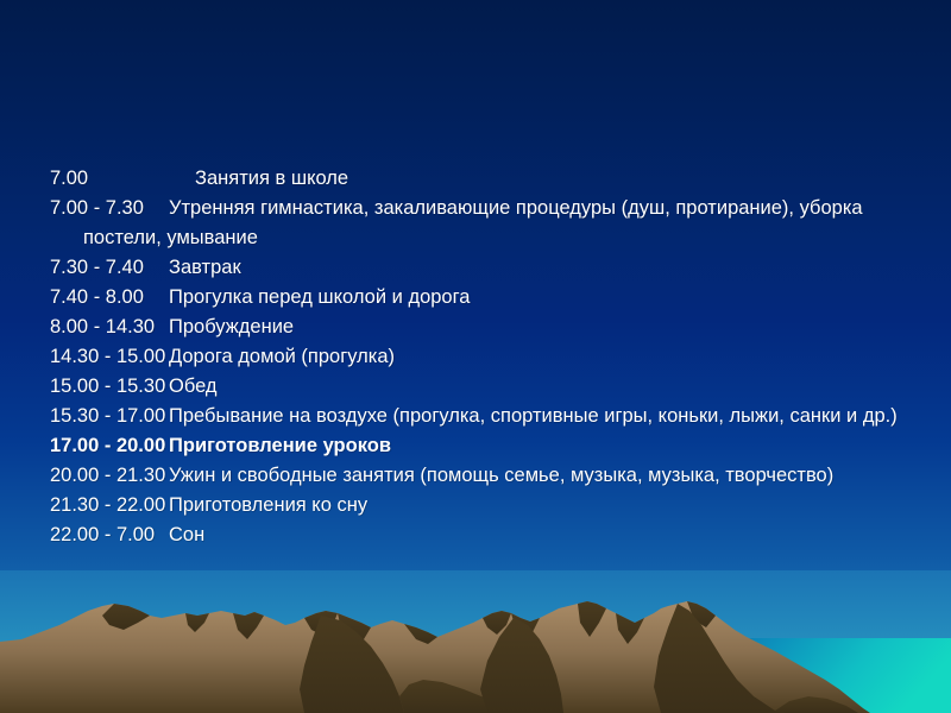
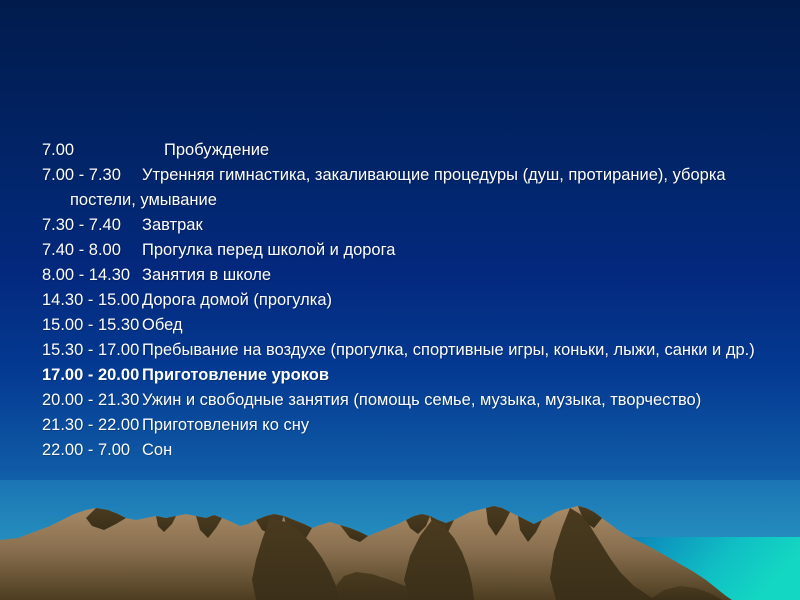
- 7.00 Занятия в школе
+ 7.00 Пробуждение
  7.00 - 7.30 Утренняя гимнастика, закаливающие процедуры (душ, протирание), уборка постели, умывание
  7.30 - 7.40 Завтрак
  7.40 - 8.00 Прогулка перед школой и дорога
- 8.00 - 14.30 Пробуждение
+ 8.00 - 14.30 Занятия в школе
  14.30 - 15.00 Дорога домой (прогулка)
  15.00 - 15.30 Обед
  15.30 - 17.00 Пребывание на воздухе (прогулка, спортивные игры, коньки, лыжи, санки и др.)
  17.00 - 20.00 Приготовление уроков
  20.00 - 21.30 Ужин и свободные занятия (помощь семье, музыка, музыка, творчество)
  21.30 - 22.00 Приготовления ко сну
  22.00 - 7.00 Сон
